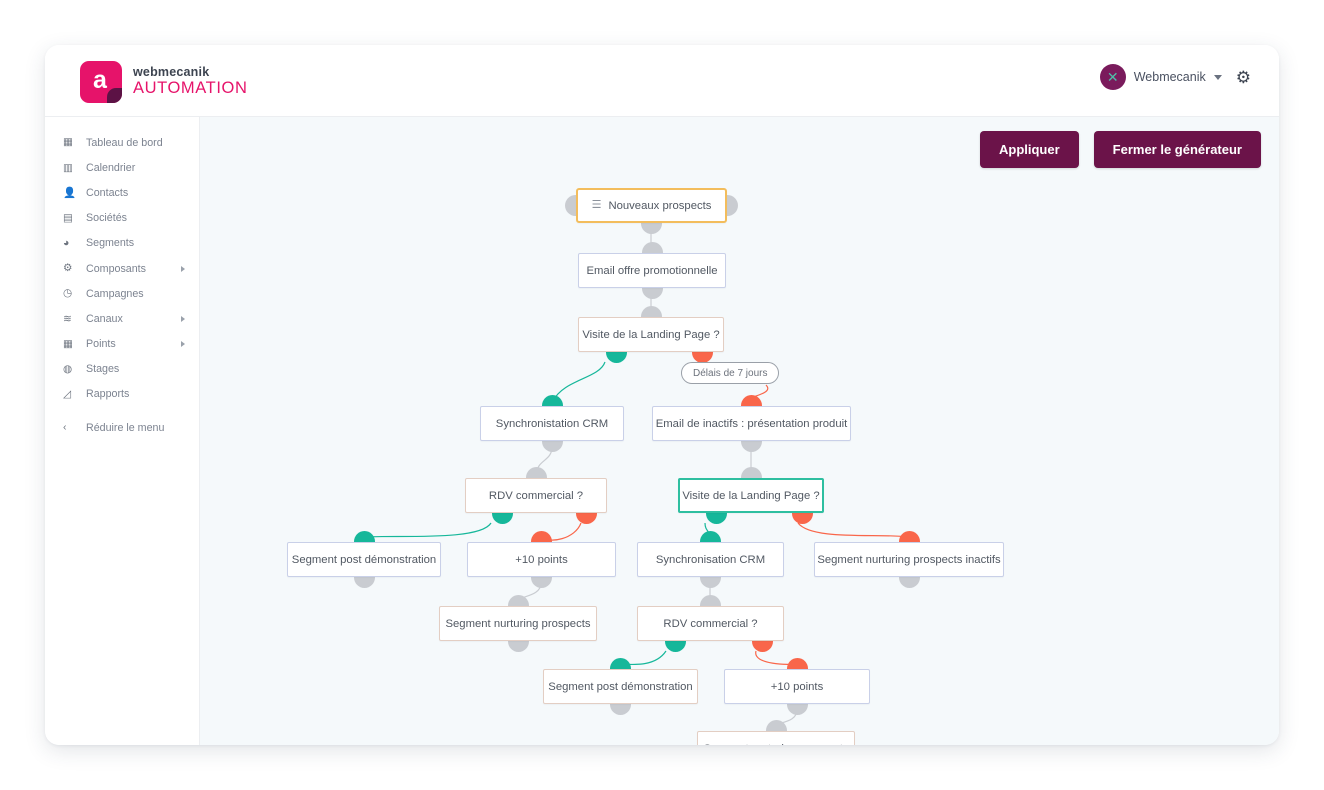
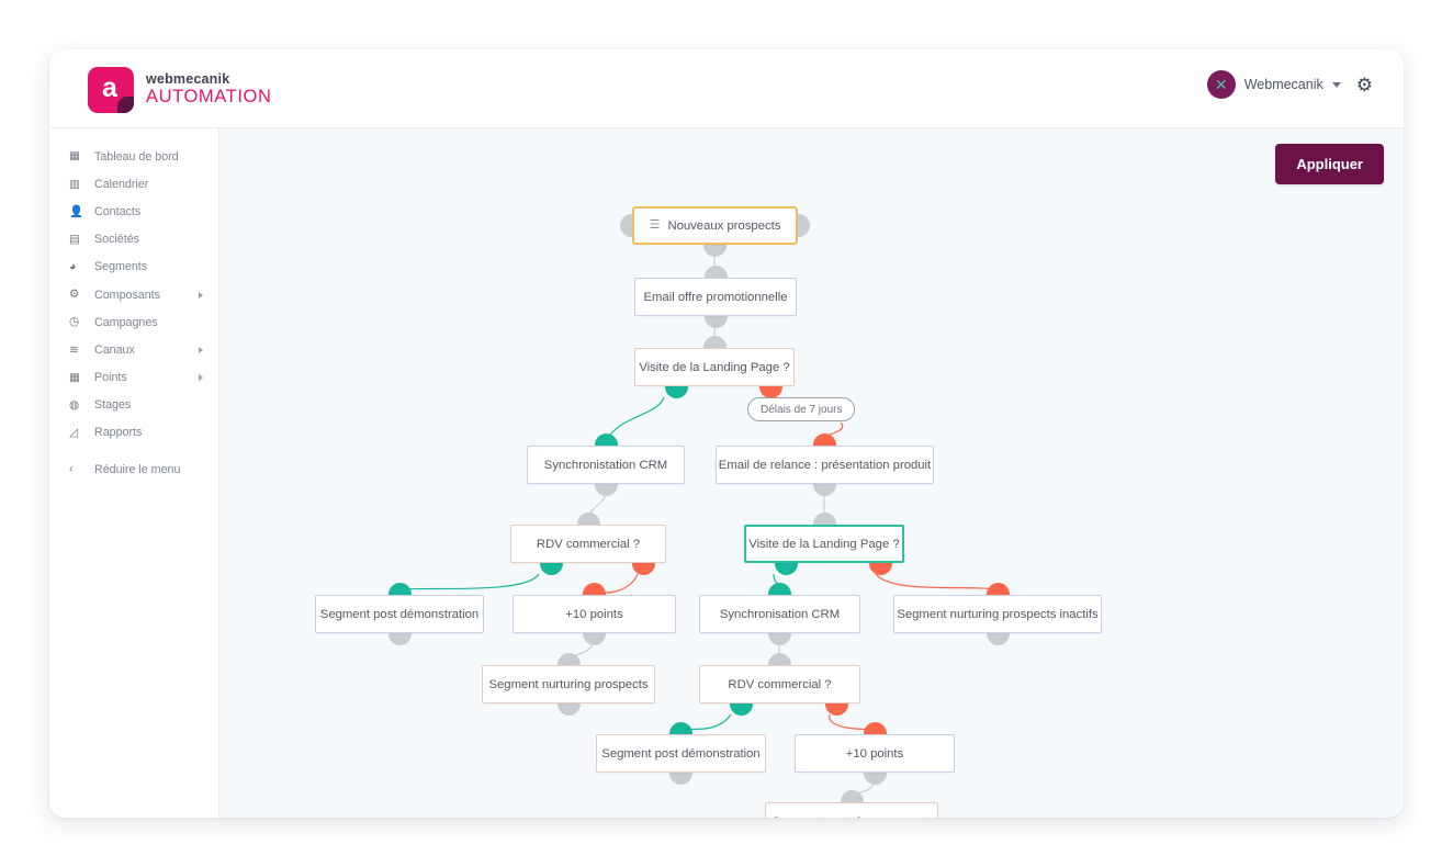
  a
  webmecanik
  AUTOMATION
  ✕
  Webmecanik
  ⚙
  ▦
  Tableau de bord
  ▥
  Calendrier
  👤
  Contacts
  ▤
  Sociétés
  ◕
  Segments
  ⚙
  Composants
  ◷
  Campagnes
  ≋
  Canaux
  ▦
  Points
  ◍
  Stages
  ◿
  Rapports
  ‹
  Réduire le menu
  Appliquer
- Fermer le générateur
  ☰
  Nouveaux prospects
  Email offre promotionnelle
  Visite de la Landing Page ?
  Synchronistation CRM
- Email de inactifs : présentation produit
+ Email de relance : présentation produit
  RDV commercial ?
  Visite de la Landing Page ?
  Segment post démonstration
  +10 points
  Synchronisation CRM
  Segment nurturing prospects inactifs
  Segment nurturing prospects
  RDV commercial ?
  Segment post démonstration
  +10 points
  Délais de 7 jours
